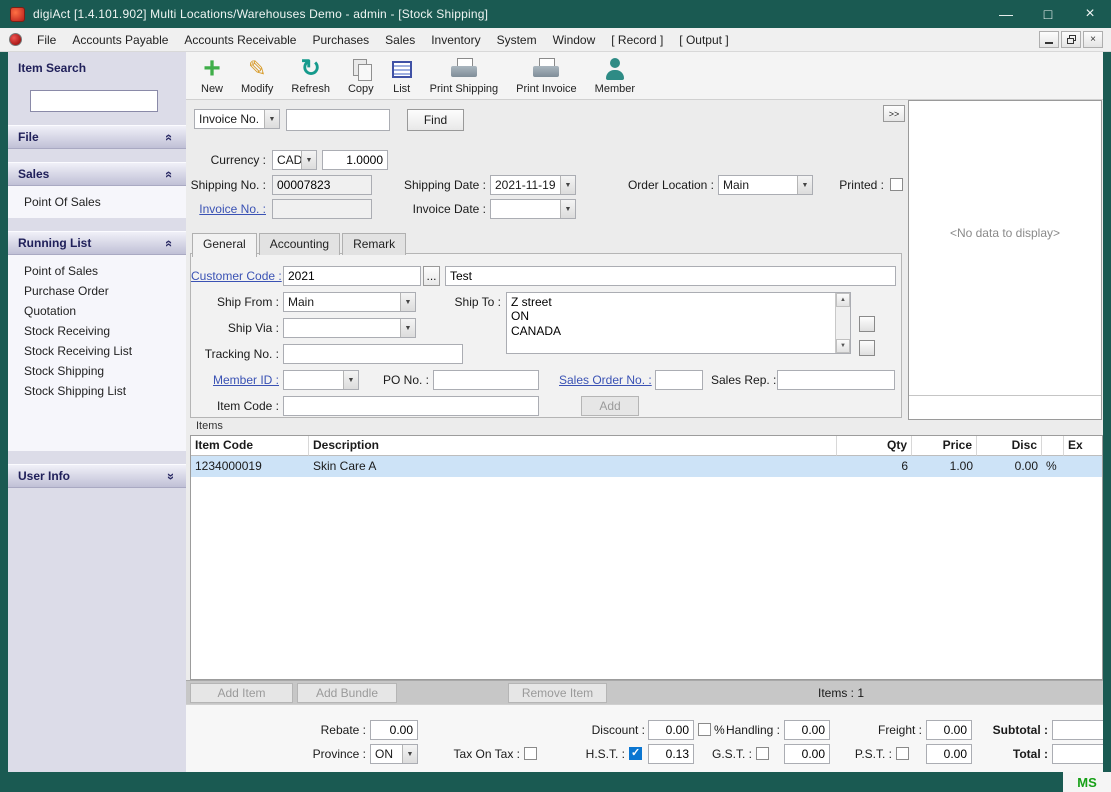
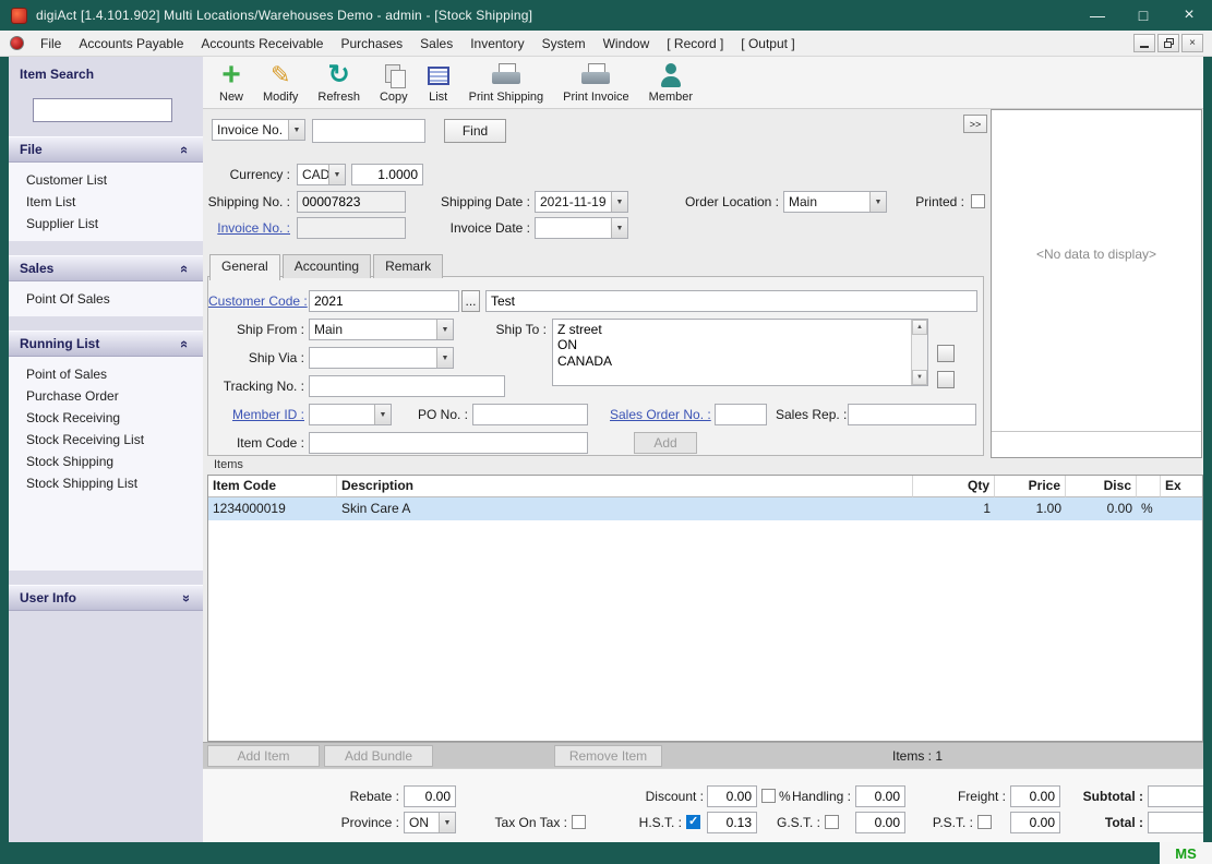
  digiAct [1.4.101.902] Multi Locations/Warehouses Demo - admin - [Stock Shipping]
  —
  □
  ×
  File
  Accounts Payable
  Accounts Receivable
  Purchases
  Sales
  Inventory
  System
  Window
  [ Record ]
  [ Output ]
  ×
  Item Search
  File
+ Customer List
+ Item List
+ Supplier List
  Sales
  Point Of Sales
  Running List
  Point of Sales
  Purchase Order
- Quotation
  Stock Receiving
  Stock Receiving List
  Stock Shipping
  Stock Shipping List
  User Info
  New
  Modify
  Refresh
  Copy
  List
  Print Shipping
  Print Invoice
  Member
  Invoice No.
  Find
  >>
  Currency :
  CAD
  1.0000
  Shipping No. :
  00007823
  Shipping Date :
  2021-11-19
  Order Location :
  Main
  Printed :
  Invoice No. :
  Invoice Date :
  General
  Accounting
  Remark
  Customer Code :
  2021
  ...
  Test
  Ship From :
  Main
  Ship To :
  Z street
  ON
  CANADA
  Ship Via :
  Tracking No. :
  Member ID :
  PO No. :
  Sales Order No. :
  Sales Rep. :
  Item Code :
  Add
  Items
  Item Code
  Description
  Qty
  Price
  Disc
  Ex
  1234000019
  Skin Care A
- 6
+ 1
  1.00
  0.00
  %
  Add Item
  Add Bundle
  Remove Item
  Items : 1
  Rebate :
  0.00
  Discount :
  0.00
  %
  Handling :
  0.00
  Freight :
  0.00
  Subtotal :
  Province :
  ON
  Tax On Tax :
  H.S.T. :
  0.13
  G.S.T. :
  0.00
  P.S.T. :
  0.00
  Total :
  <No data to display>
  MS
